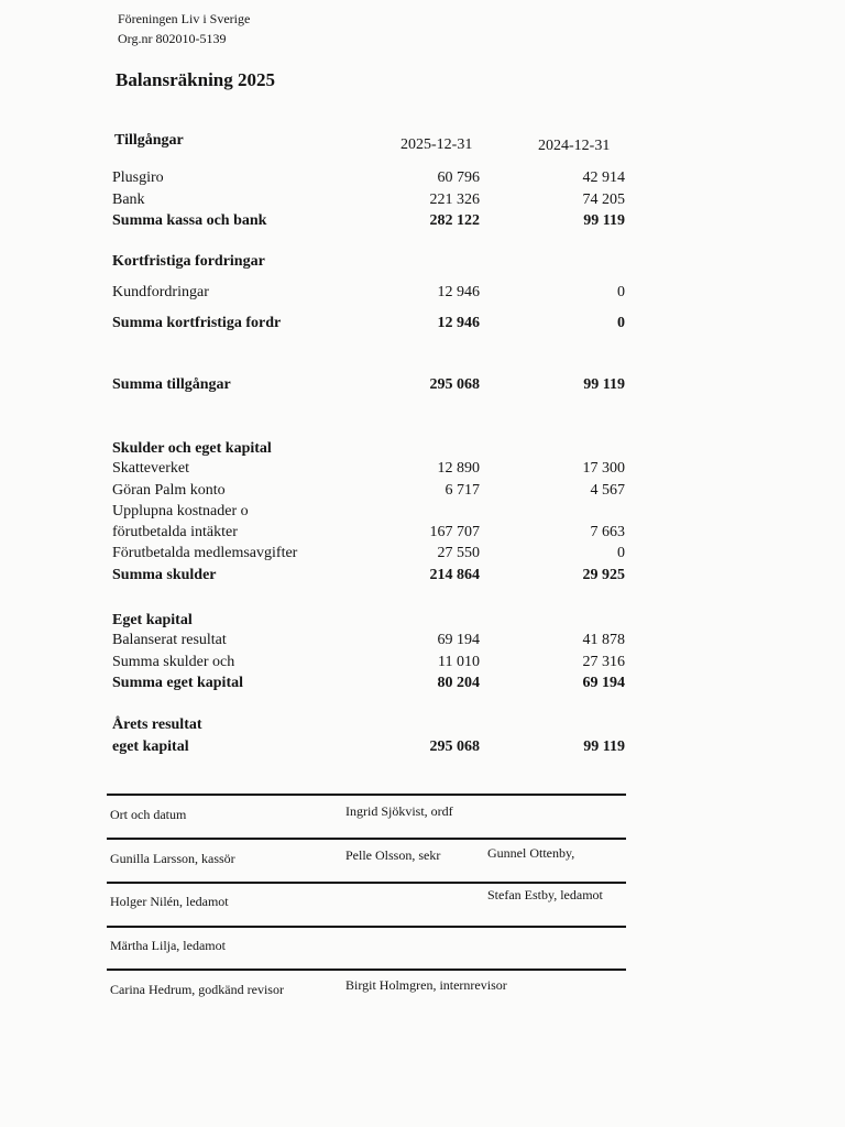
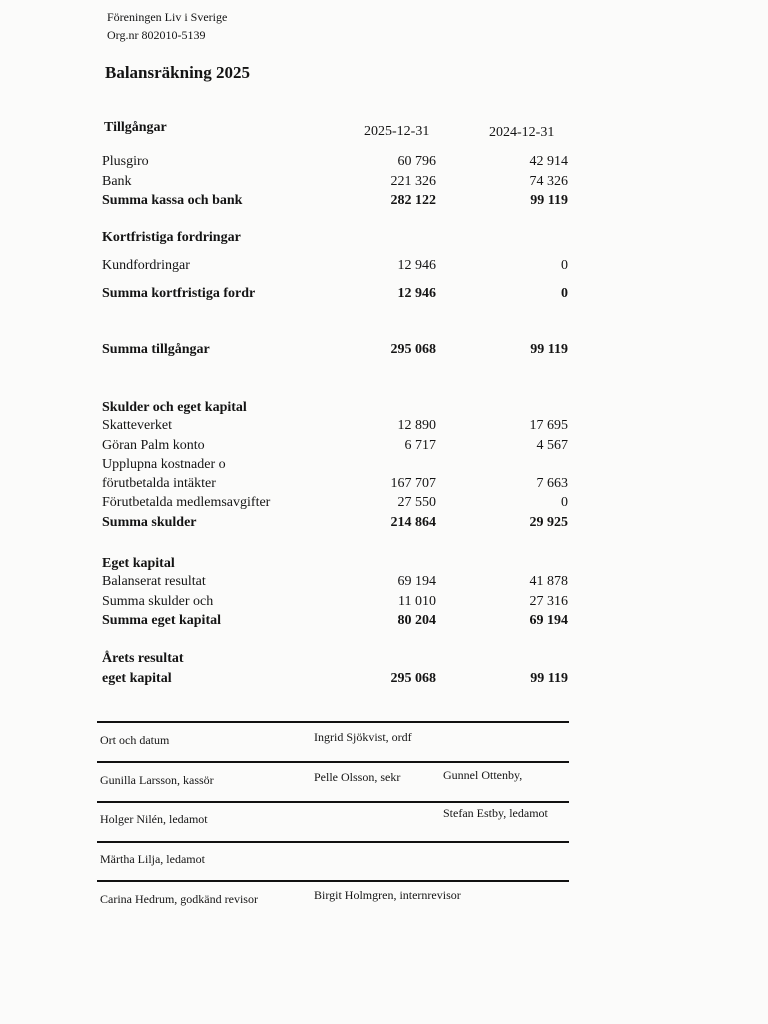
  Föreningen Liv i Sverige
  Org.nr 802010-5139
  Balansräkning 2025
  Tillgångar
  2025-12-31
  2024-12-31
  Plusgiro
  60 796
  42 914
  Bank
  221 326
- 74 205
+ 74 326
  Summa kassa och bank
  282 122
  99 119
  Kortfristiga fordringar
  Kundfordringar
  12 946
  0
  Summa kortfristiga fordr
  12 946
  0
  Summa tillgångar
  295 068
  99 119
  Skulder och eget kapital
  Skatteverket
  12 890
- 17 300
+ 17 695
  Göran Palm konto
  6 717
  4 567
  Upplupna kostnader o
  förutbetalda intäkter
  167 707
  7 663
  Förutbetalda medlemsavgifter
  27 550
  0
  Summa skulder
  214 864
  29 925
  Eget kapital
  Balanserat resultat
  69 194
  41 878
  Summa skulder och
  11 010
  27 316
  Summa eget kapital
  80 204
  69 194
  Årets resultat
  eget kapital
  295 068
  99 119
  Ort och datum
  Ingrid Sjökvist, ordf
  Gunilla Larsson, kassör
  Pelle Olsson, sekr
  Gunnel Ottenby,
  Holger Nilén, ledamot
  Stefan Estby, ledamot
  Märtha Lilja, ledamot
  Carina Hedrum, godkänd revisor
  Birgit Holmgren, internrevisor
